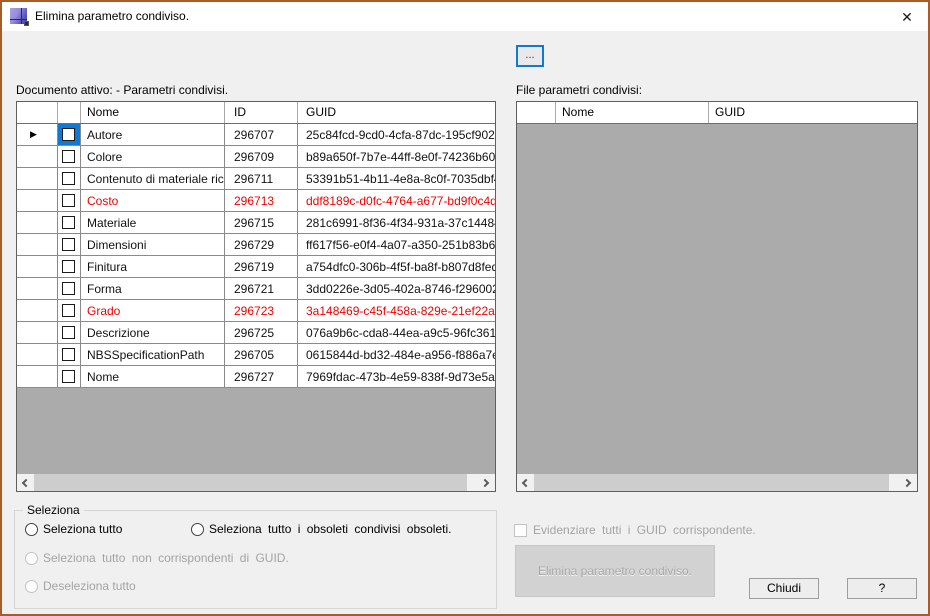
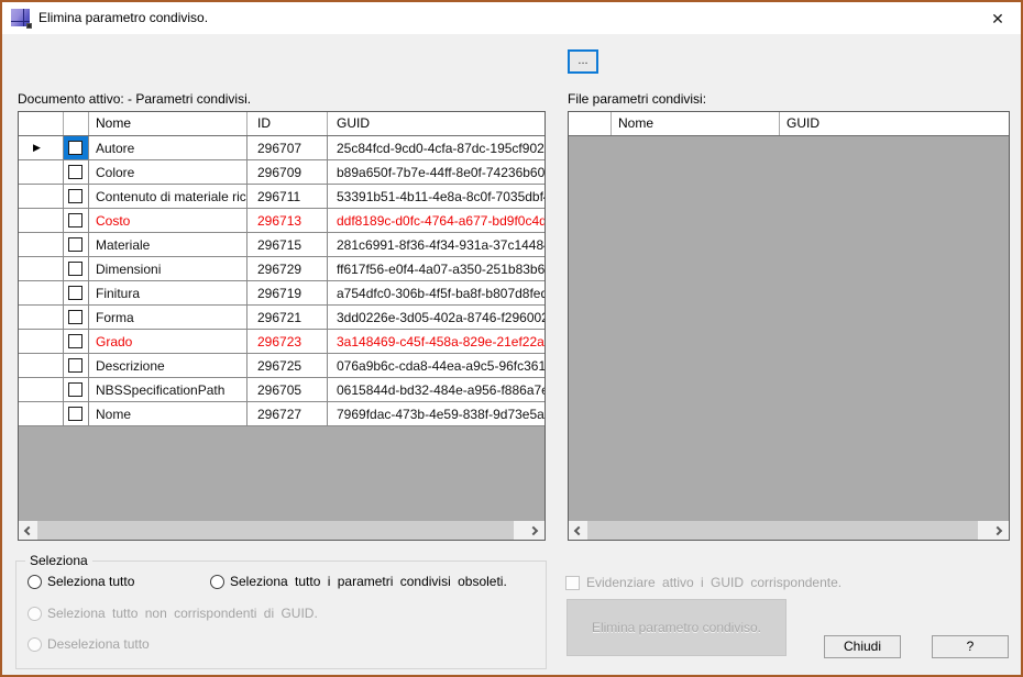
  Elimina parametro condiviso.
  ✕
  ...
  Documento attivo: - Parametri condivisi.
  File parametri condivisi:
  Nome
  ID
  GUID
  ▶
  Autore
  296707
  25c84fcd-9cd0-4cfa-87dc-195cf902
  Colore
  296709
  b89a650f-7b7e-44ff-8e0f-74236b60
  Contenuto di materiale ric
  296711
  53391b51-4b11-4e8a-8c0f-7035dbf
  Costo
  296713
  ddf8189c-d0fc-4764-a677-bd9f0c4d
  Materiale
  296715
  281c6991-8f36-4f34-931a-37c1448
  Dimensioni
  296729
  ff617f56-e0f4-4a07-a350-251b83b6
  Finitura
  296719
  a754dfc0-306b-4f5f-ba8f-b807d8fed
  Forma
  296721
  3dd0226e-3d05-402a-8746-f29600
  Grado
  296723
  3a148469-c45f-458a-829e-21ef22a
  Descrizione
  296725
  076a9b6c-cda8-44ea-a9c5-96fc361
  NBSSpecificationPath
  296705
  0615844d-bd32-484e-a956-f886a7
  Nome
  296727
  7969fdac-473b-4e59-838f-9d73e5a
  Nome
  GUID
  Seleziona
  Seleziona tutto
- Seleziona tutto i obsoleti condivisi obsoleti.
+ Seleziona tutto i parametri condivisi obsoleti.
  Seleziona tutto non corrispondenti di GUID.
  Deseleziona tutto
- Evidenziare tutti i GUID corrispondente.
+ Evidenziare attivo i GUID corrispondente.
  Elimina parametro condiviso.
  Chiudi
  ?
